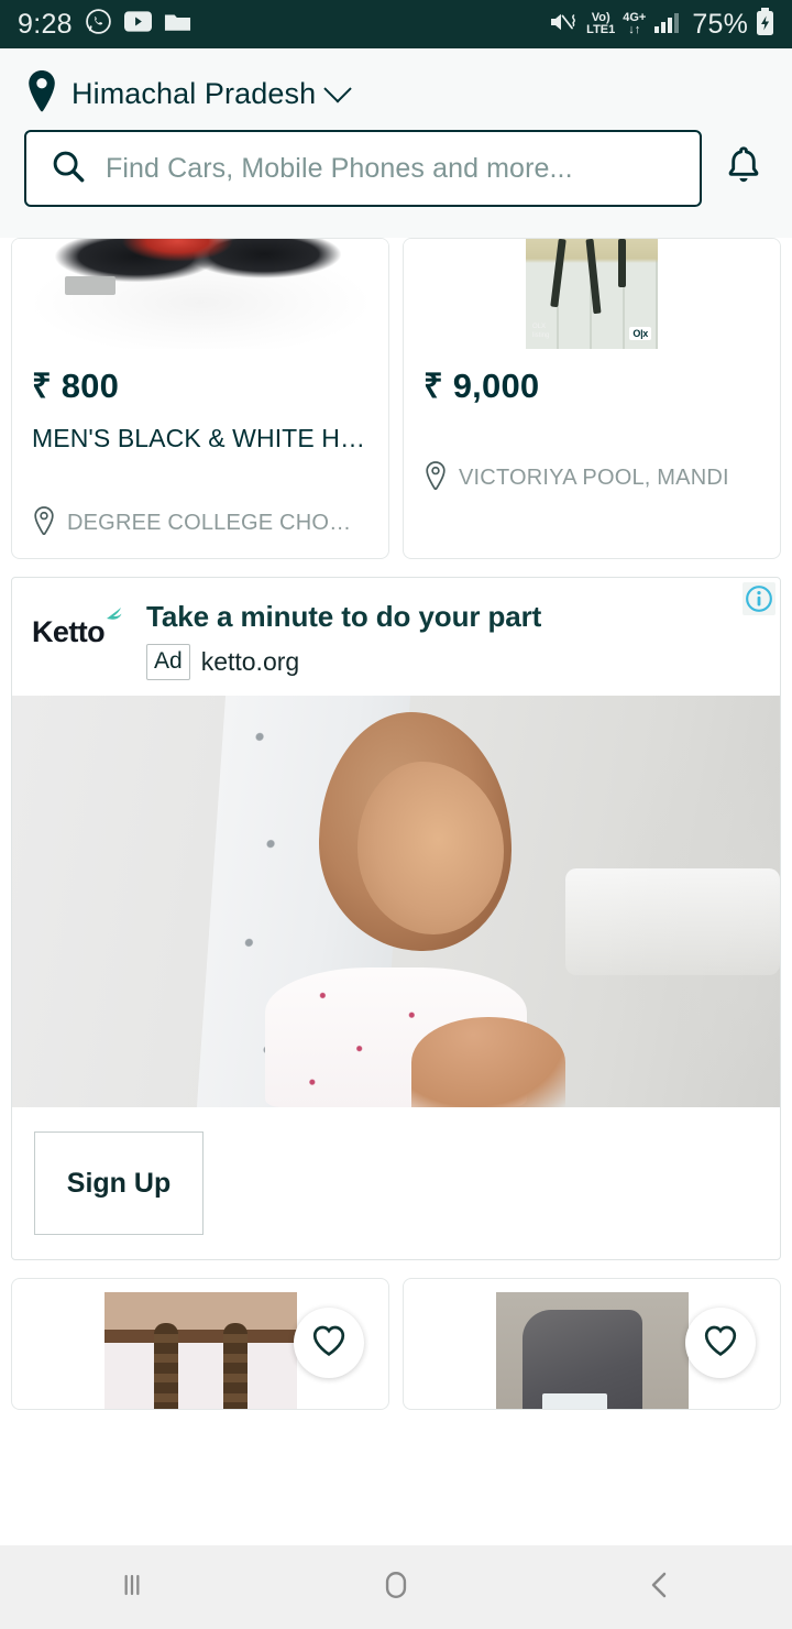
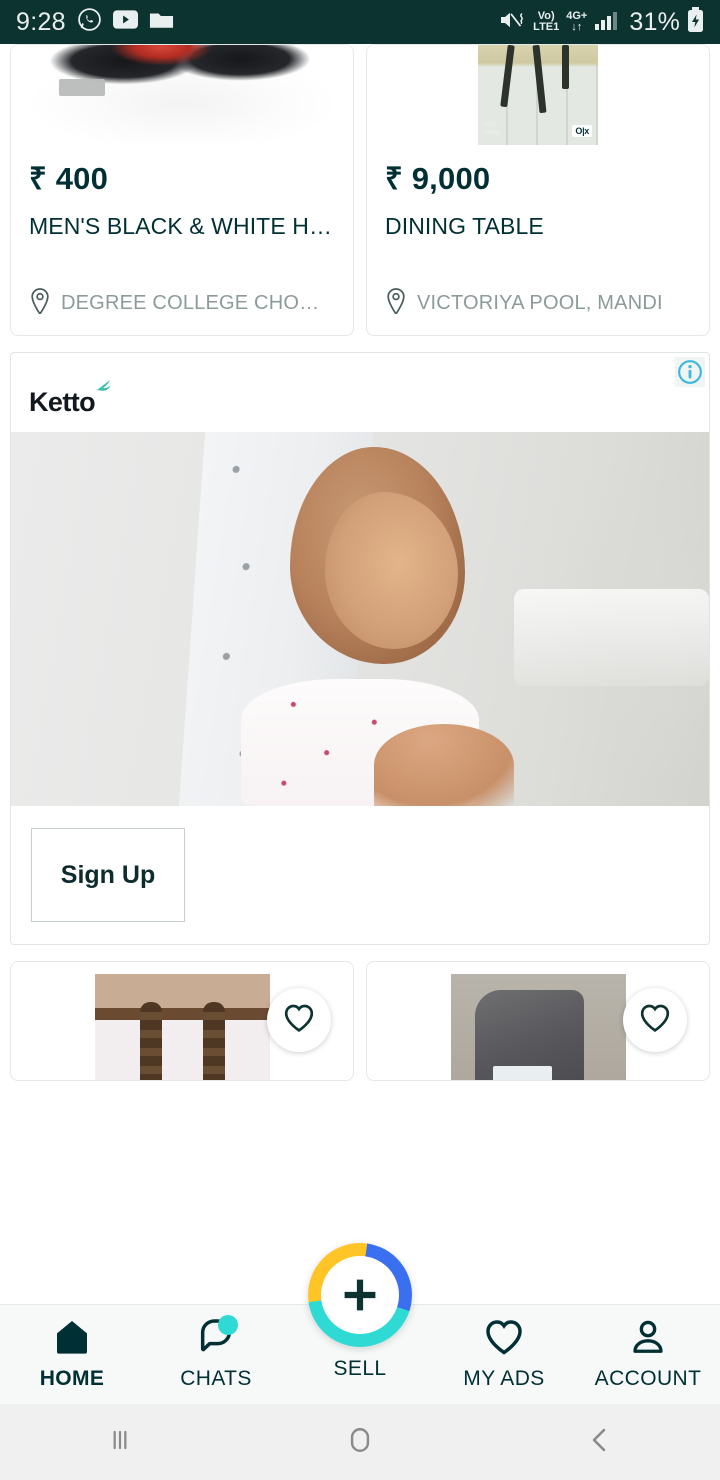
  9:28
  Vo)
  LTE1
  4G+
  ↓↑
- 75%
+ 31%
- Himachal Pradesh
- Find Cars, Mobile Phones and more...
- ₹ 800
+ ₹ 400
  MEN'S BLACK & WHITE HIG
  DEGREE COLLEGE CHOWK,
  O|x
  ₹ 9,000
+ DINING TABLE
  VICTORIYA POOL, MANDI
  Ketto
- Take a minute to do your part
- Ad
- ketto.org
  Sign Up
+ HOME
+ CHATS
+ SELL
+ MY ADS
+ ACCOUNT
